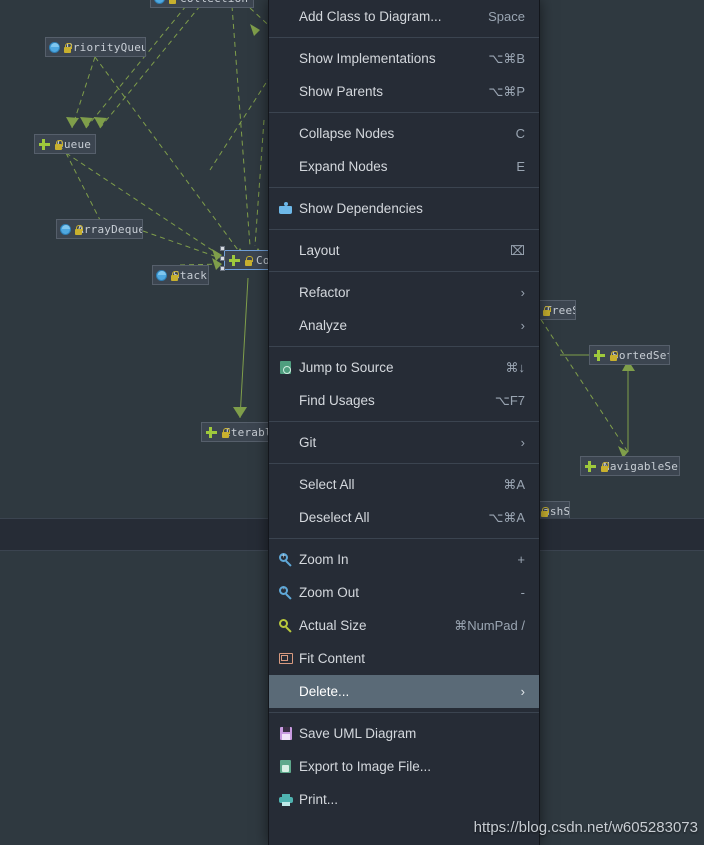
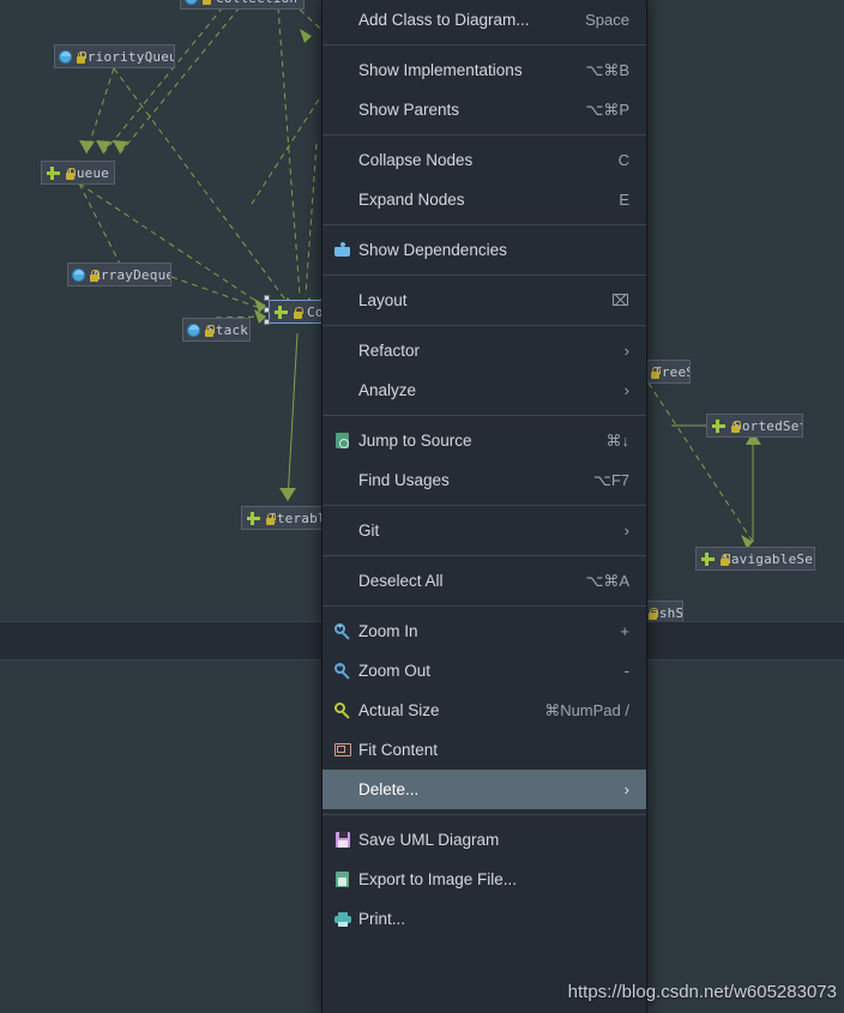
  riorityQueu
  ueue
  rrayDeque
  tack
  Co
  ortedSe
  avigableSe
  Add Class to Diagram...
  Space
  Show Implementations
  ⌥⌘B
  Show Parents
  ⌥⌘P
  Collapse Nodes
  C
  Expand Nodes
  E
  Show Dependencies
  Layout
  ⌧
  Refactor
  ›
  Analyze
  ›
  Jump to Source
  ⌘↓
  Find Usages
  ⌥F7
  Git
  ›
- Select All
- ⌘A
  Deselect All
  ⌥⌘A
  Zoom In
  +
  Zoom Out
  -
  Actual Size
  ⌘NumPad /
  Fit Content
  Delete...
  ›
  Save UML Diagram
  Export to Image File...
  Print...
  https://blog.csdn.net/w605283073
